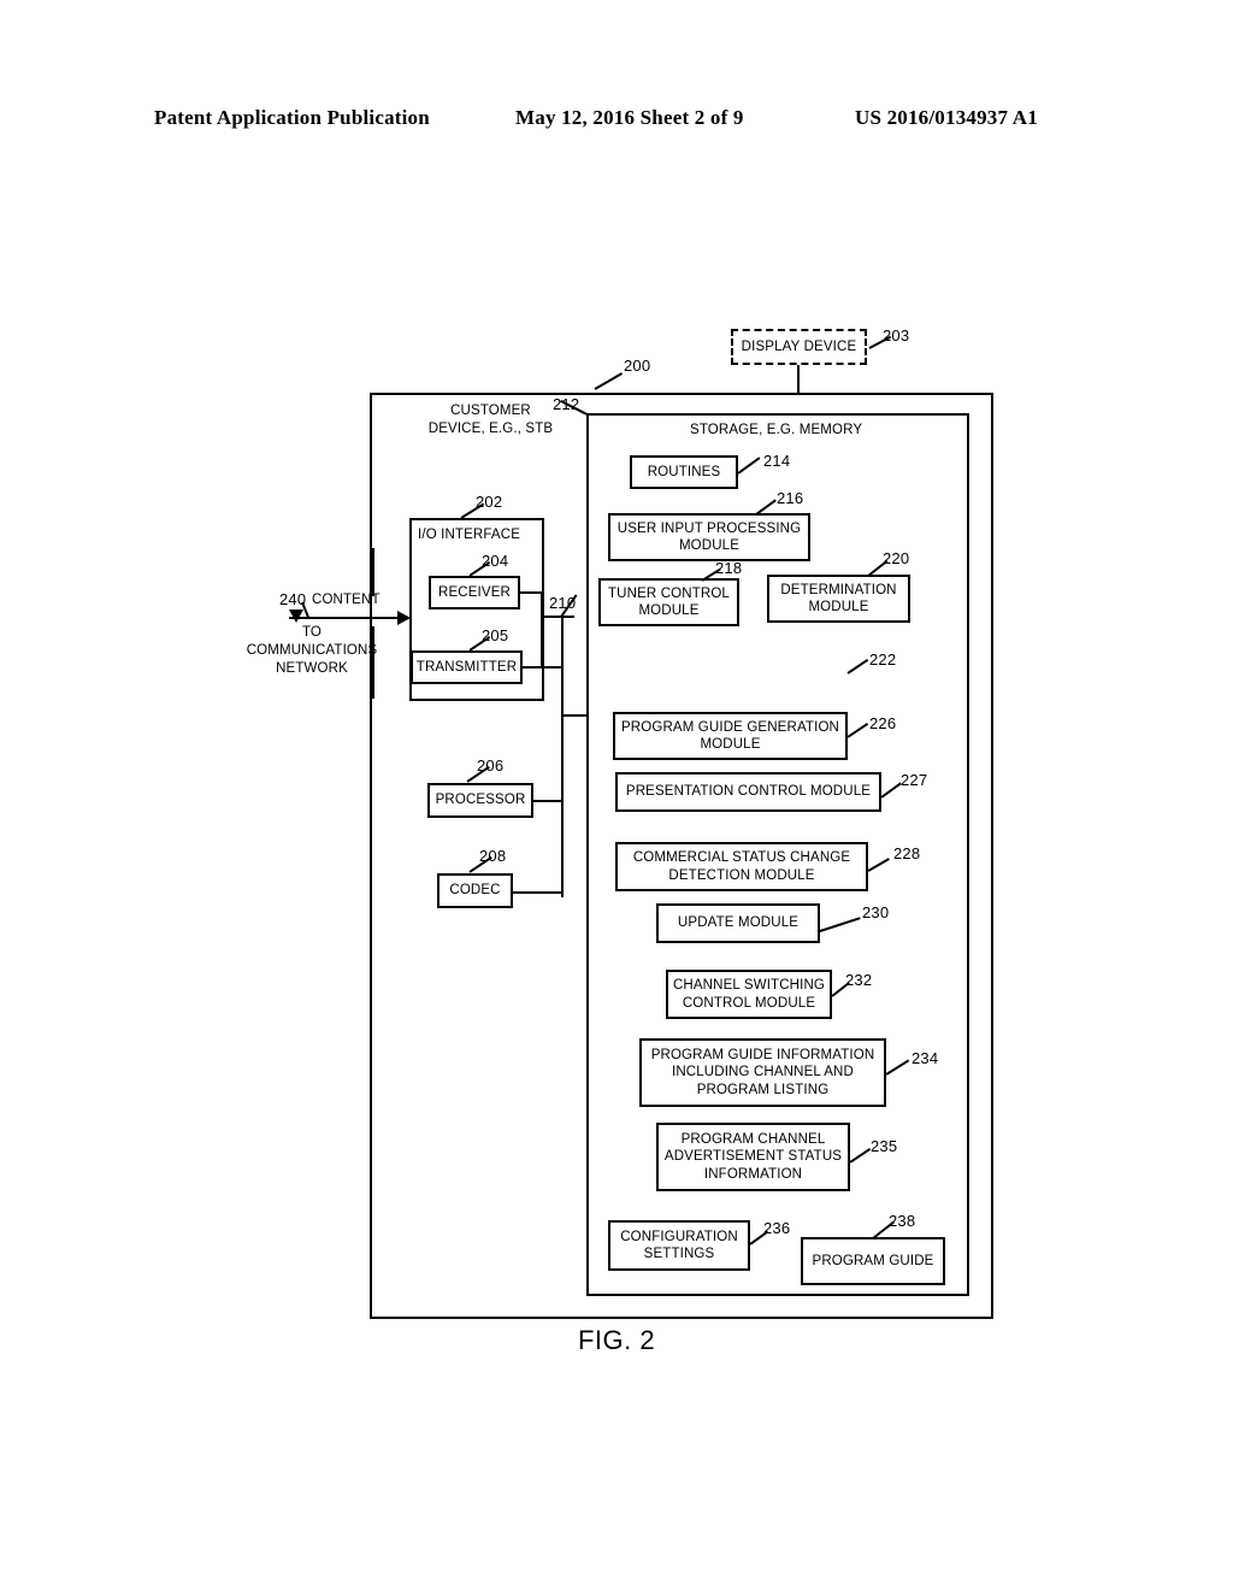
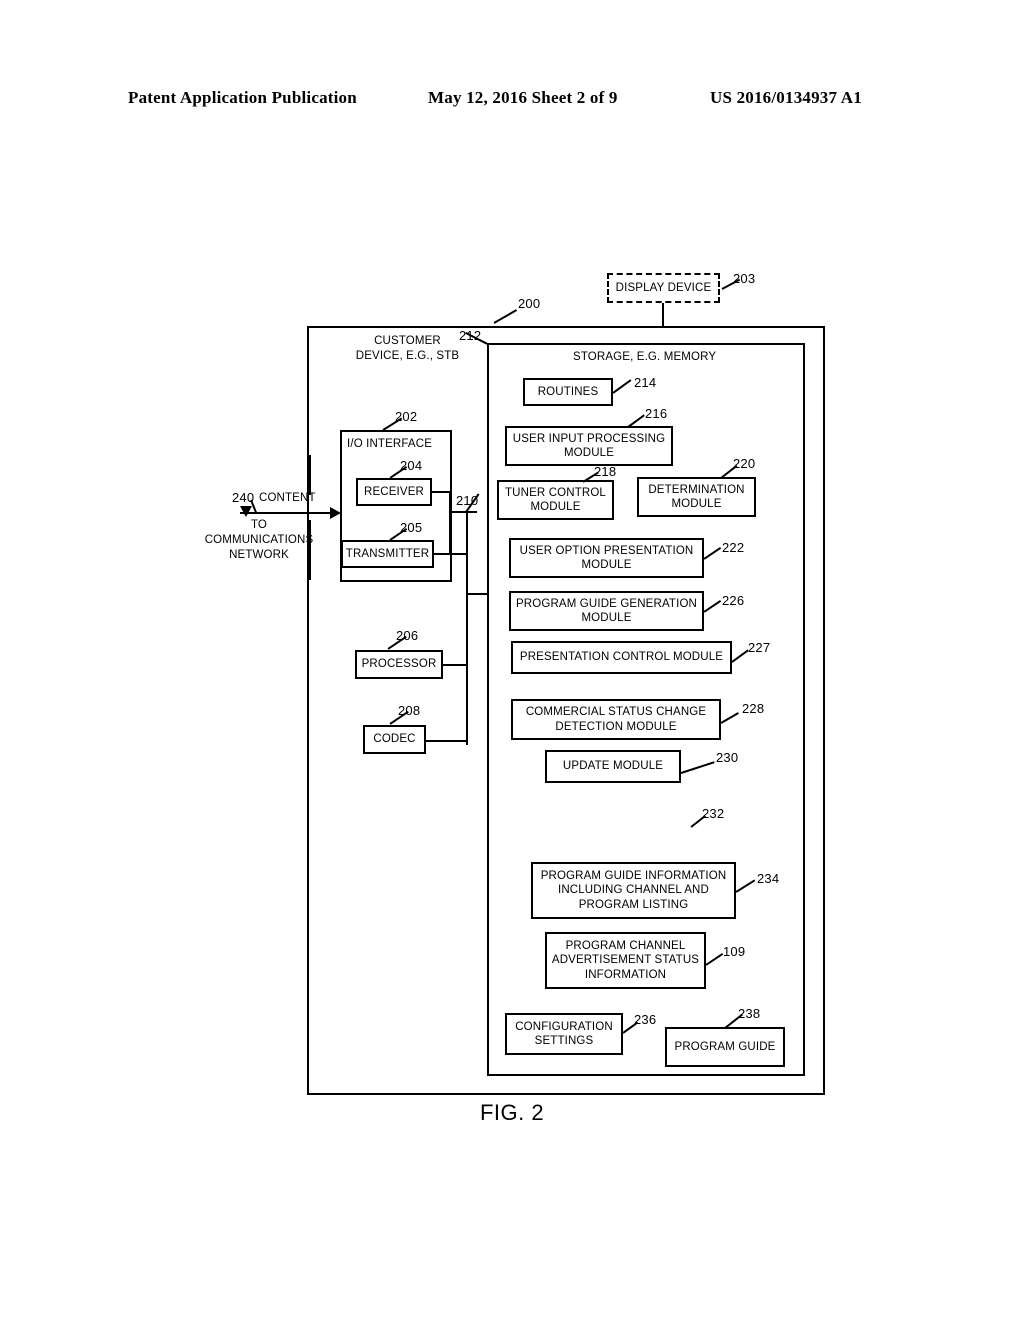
  Patent Application Publication
  May 12, 2016 Sheet 2 of 9
  US 2016/0134937 A1
  DISPLAY DEVICE
  203
  CUSTOMER
  DEVICE, E.G., STB
  200
  STORAGE, E.G. MEMORY
  212
  I/O INTERFACE
  202
  RECEIVER
  204
  TRANSMITTER
  205
  210
  PROCESSOR
  206
  CODEC
  208
  240
  CONTENT
  TO
  COMMUNICATIONS
  NETWORK
  ROUTINES
  214
  USER INPUT PROCESSING MODULE
  216
  TUNER CONTROL MODULE
  218
  DETERMINATION MODULE
  220
+ USER OPTION PRESENTATION MODULE
  222
  PROGRAM GUIDE GENERATION MODULE
  226
  PRESENTATION CONTROL MODULE
  227
  COMMERCIAL STATUS CHANGE DETECTION MODULE
  228
  UPDATE MODULE
  230
- CHANNEL SWITCHING CONTROL MODULE
  232
  PROGRAM GUIDE INFORMATION INCLUDING CHANNEL AND PROGRAM LISTING
  234
  PROGRAM CHANNEL ADVERTISEMENT STATUS INFORMATION
- 235
+ 109
  CONFIGURATION SETTINGS
  236
  PROGRAM GUIDE
  238
  FIG. 2
